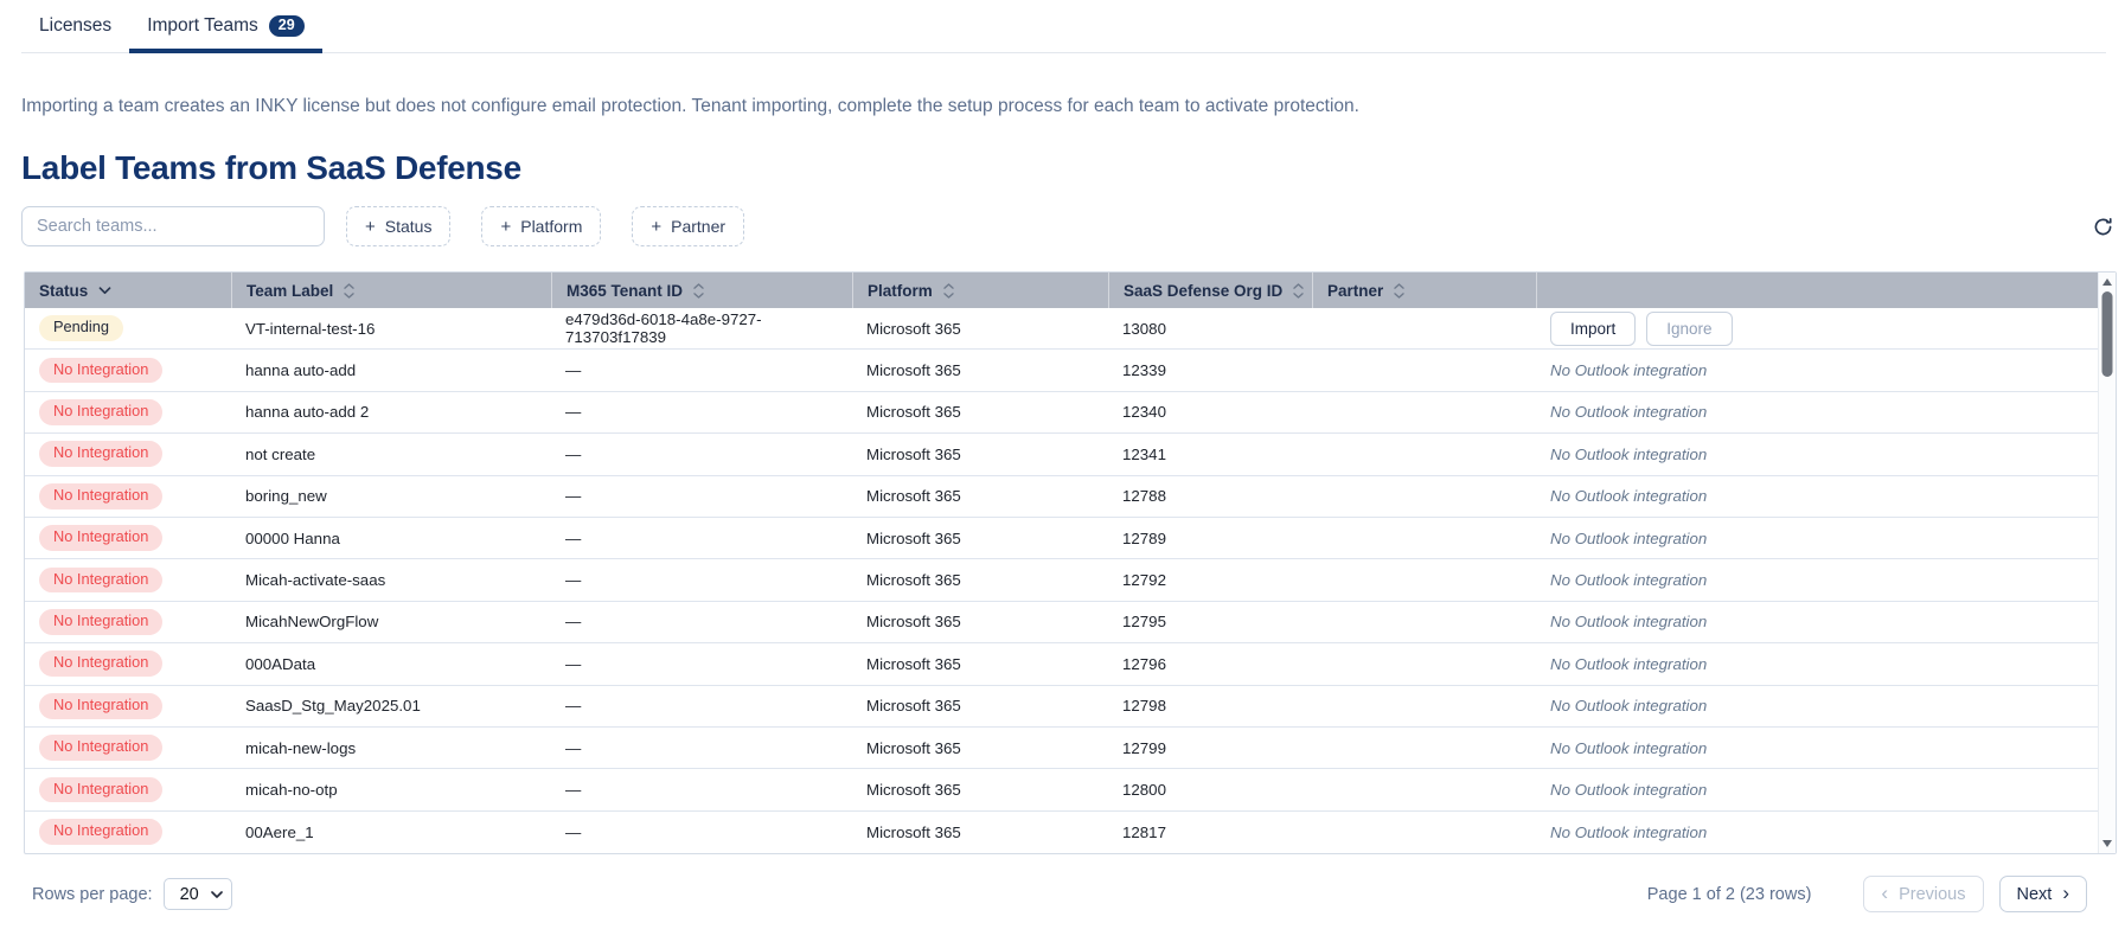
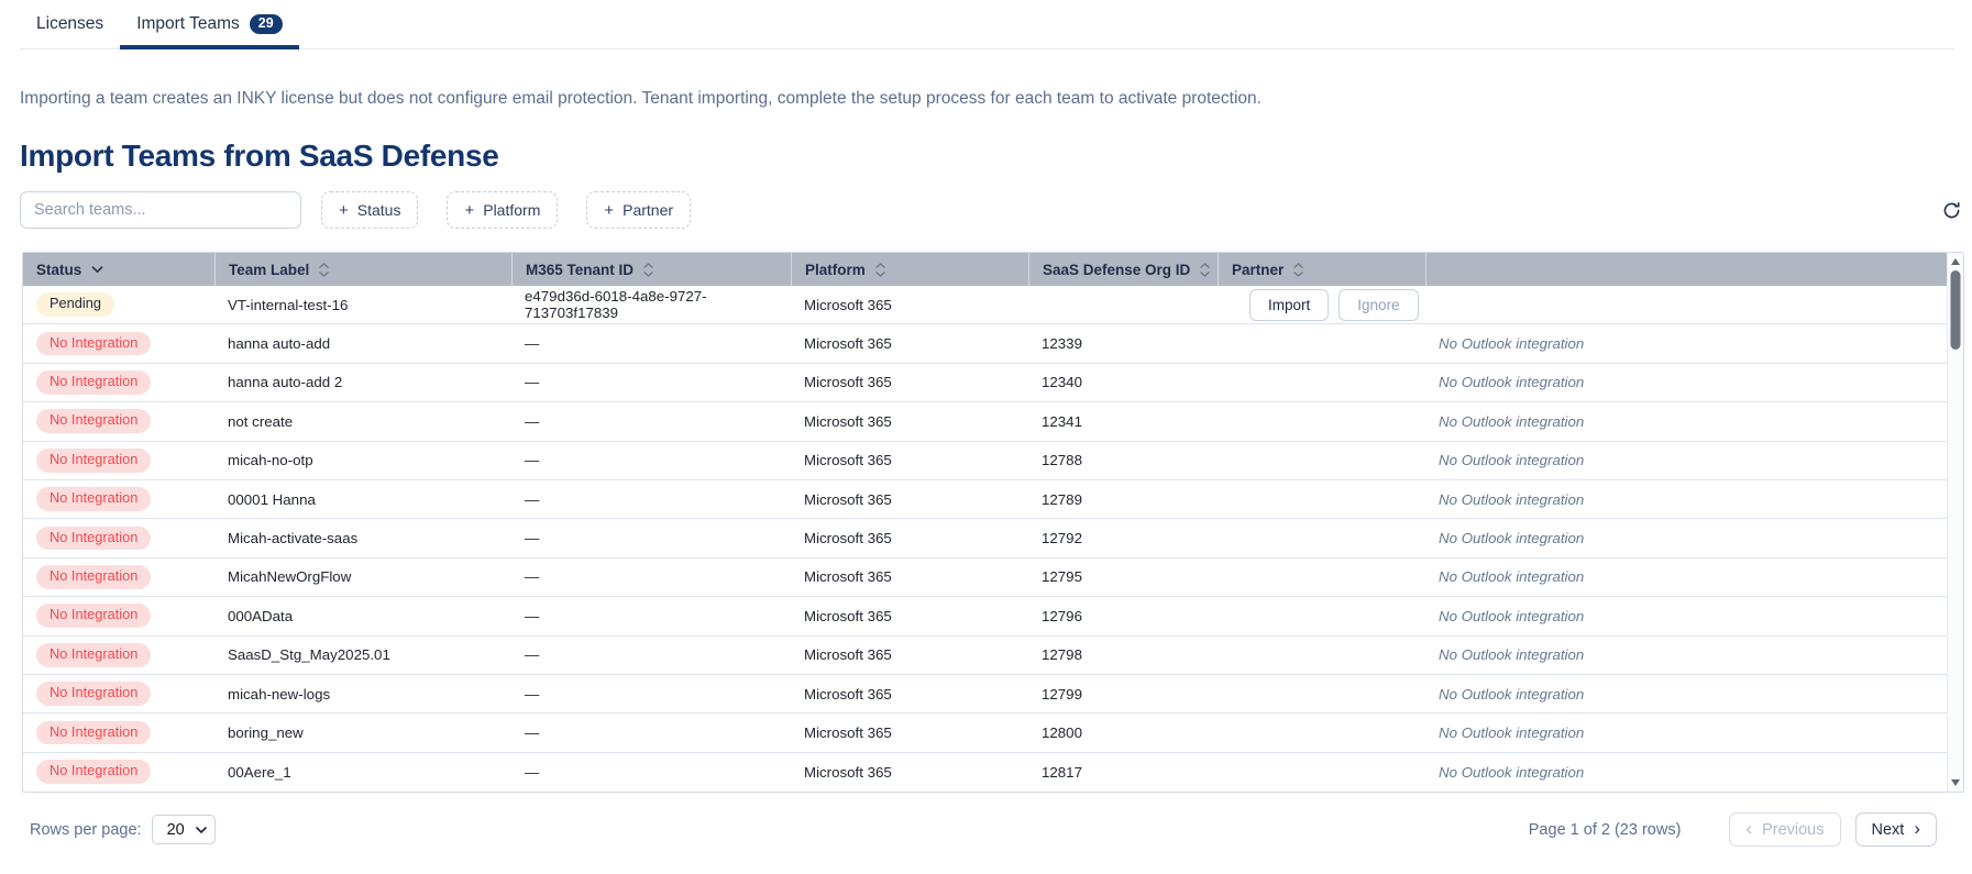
  Licenses
  Import Teams
  29
  Importing a team creates an INKY license but does not configure email protection. Tenant importing, complete the setup process for each team to activate protection.
- Label Teams from SaaS Defense
+ Import Teams from SaaS Defense
  Search teams...
  +
  Status
  +
  Platform
  +
  Partner
  Status
  Team Label
  M365 Tenant ID
  Platform
  SaaS Defense Org ID
  Partner
  Pending
  VT-internal-test-16
  e479d36d-6018-4a8e-9727-713703f17839
  Microsoft 365
- 13080
  Import
  Ignore
  No Integration
  hanna auto-add
  —
  Microsoft 365
  12339
  No Outlook integration
  No Integration
  hanna auto-add 2
  —
  Microsoft 365
  12340
  No Outlook integration
  No Integration
  not create
  —
  Microsoft 365
  12341
  No Outlook integration
  No Integration
- boring_new
+ micah-no-otp
  —
  Microsoft 365
  12788
  No Outlook integration
  No Integration
- 00000 Hanna
+ 00001 Hanna
  —
  Microsoft 365
  12789
  No Outlook integration
  No Integration
  Micah-activate-saas
  —
  Microsoft 365
  12792
  No Outlook integration
  No Integration
  MicahNewOrgFlow
  —
  Microsoft 365
  12795
  No Outlook integration
  No Integration
  000AData
  —
  Microsoft 365
  12796
  No Outlook integration
  No Integration
  SaasD_Stg_May2025.01
  —
  Microsoft 365
  12798
  No Outlook integration
  No Integration
  micah-new-logs
  —
  Microsoft 365
  12799
  No Outlook integration
  No Integration
- micah-no-otp
+ boring_new
  —
  Microsoft 365
  12800
  No Outlook integration
  No Integration
  00Aere_1
  —
  Microsoft 365
  12817
  No Outlook integration
  Rows per page:
  20
  Page 1 of 2 (23 rows)
  ‹
  Previous
  Next
  ›
